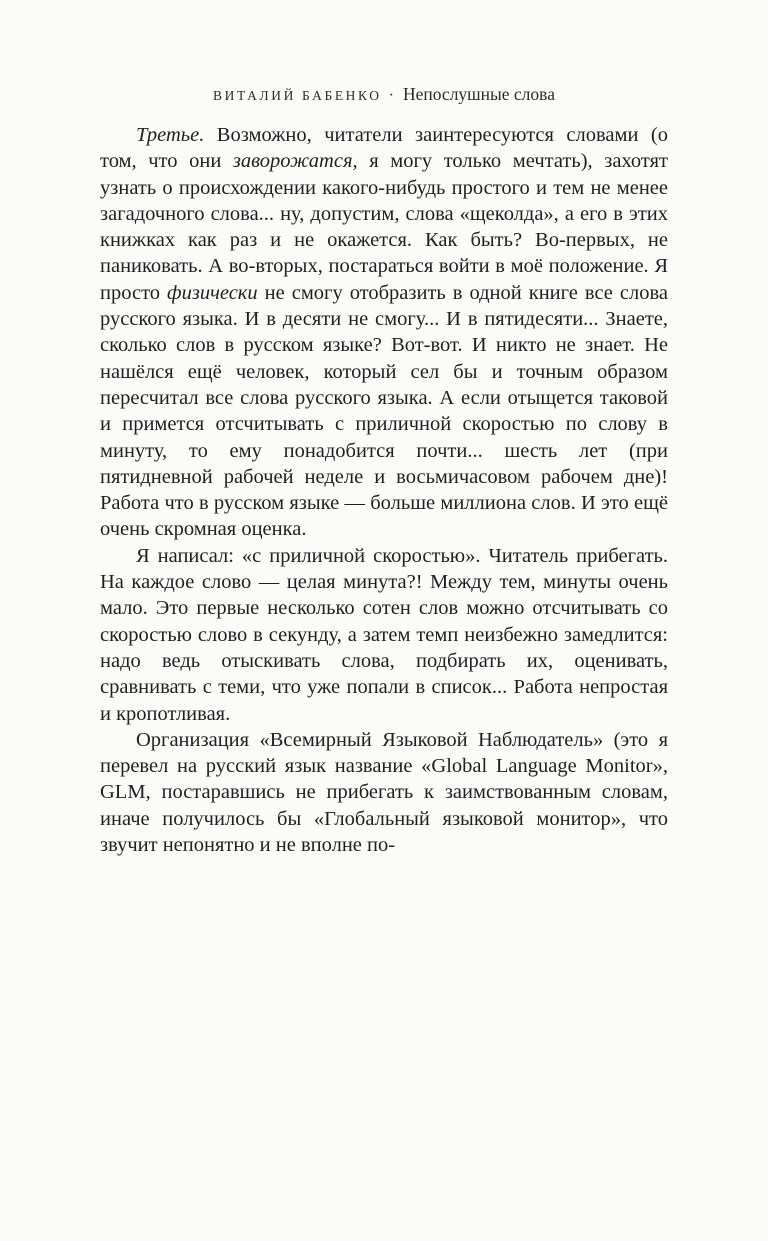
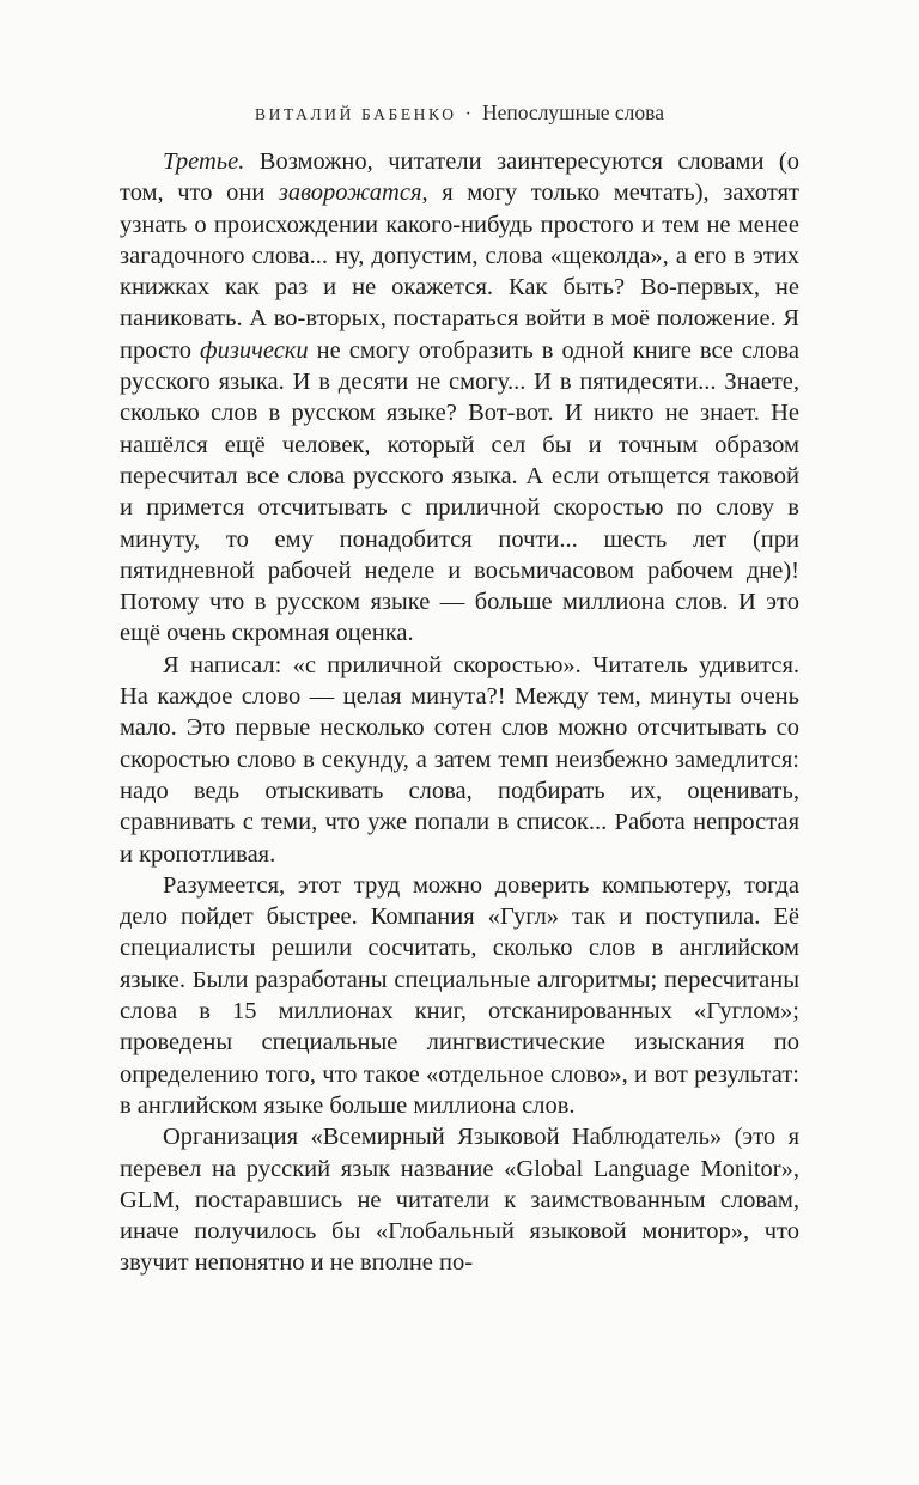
  ВИТАЛИЙ БАБЕНКО · Непослушные слова
- Третье. Возможно, читатели заинтересуются словами (о том, что они заворожатся, я могу только мечтать), захотят узнать о происхождении какого-нибудь простого и тем не менее загадочного слова... ну, допустим, слова «щеколда», а его в этих книжках как раз и не окажется. Как быть? Во-первых, не паниковать. А во-вторых, постараться войти в моё положение. Я просто физически не смогу отобразить в одной книге все слова русского языка. И в десяти не смогу... И в пятидесяти... Знаете, сколько слов в русском языке? Вот-вот. И никто не знает. Не нашёлся ещё человек, который сел бы и точным образом пересчитал все слова русского языка. А если отыщется таковой и примется отсчитывать с приличной скоростью по слову в минуту, то ему понадобится почти... шесть лет (при пятидневной рабочей неделе и восьмичасовом рабочем дне)! Работа что в русском языке — больше миллиона слов. И это ещё очень скромная оценка.
+ Третье. Возможно, читатели заинтересуются словами (о том, что они заворожатся, я могу только мечтать), захотят узнать о происхождении какого-нибудь простого и тем не менее загадочного слова... ну, допустим, слова «щеколда», а его в этих книжках как раз и не окажется. Как быть? Во-первых, не паниковать. А во-вторых, постараться войти в моё положение. Я просто физически не смогу отобразить в одной книге все слова русского языка. И в десяти не смогу... И в пятидесяти... Знаете, сколько слов в русском языке? Вот-вот. И никто не знает. Не нашёлся ещё человек, который сел бы и точным образом пересчитал все слова русского языка. А если отыщется таковой и примется отсчитывать с приличной скоростью по слову в минуту, то ему понадобится почти... шесть лет (при пятидневной рабочей неделе и восьмичасовом рабочем дне)! Потому что в русском языке — больше миллиона слов. И это ещё очень скромная оценка.
- Я написал: «с приличной скоростью». Читатель прибегать. На каждое слово — целая минута?! Между тем, минуты очень мало. Это первые несколько сотен слов можно отсчитывать со скоростью слово в секунду, а затем темп неизбежно замедлится: надо ведь отыскивать слова, подбирать их, оценивать, сравнивать с теми, что уже попали в список... Работа непростая и кропотливая.
+ Я написал: «с приличной скоростью». Читатель удивится. На каждое слово — целая минута?! Между тем, минуты очень мало. Это первые несколько сотен слов можно отсчитывать со скоростью слово в секунду, а затем темп неизбежно замедлится: надо ведь отыскивать слова, подбирать их, оценивать, сравнивать с теми, что уже попали в список... Работа непростая и кропотливая.
+ Разумеется, этот труд можно доверить компьютеру, тогда дело пойдет быстрее. Компания «Гугл» так и поступила. Её специалисты решили сосчитать, сколько слов в английском языке. Были разработаны специальные алгоритмы; пересчитаны слова в 15 миллионах книг, отсканированных «Гуглом»; проведены специальные лингвистические изыскания по определению того, что такое «отдельное слово», и вот результат: в английском языке больше миллиона слов.
- Организация «Всемирный Языковой Наблюдатель» (это я перевел на русский язык название «Global Language Monitor», GLM, постаравшись не прибегать к заимствованным словам, иначе получилось бы «Глобальный языковой монитор», что звучит непонятно и не вполне по-
+ Организация «Всемирный Языковой Наблюдатель» (это я перевел на русский язык название «Global Language Monitor», GLM, постаравшись не читатели к заимствованным словам, иначе получилось бы «Глобальный языковой монитор», что звучит непонятно и не вполне по-
